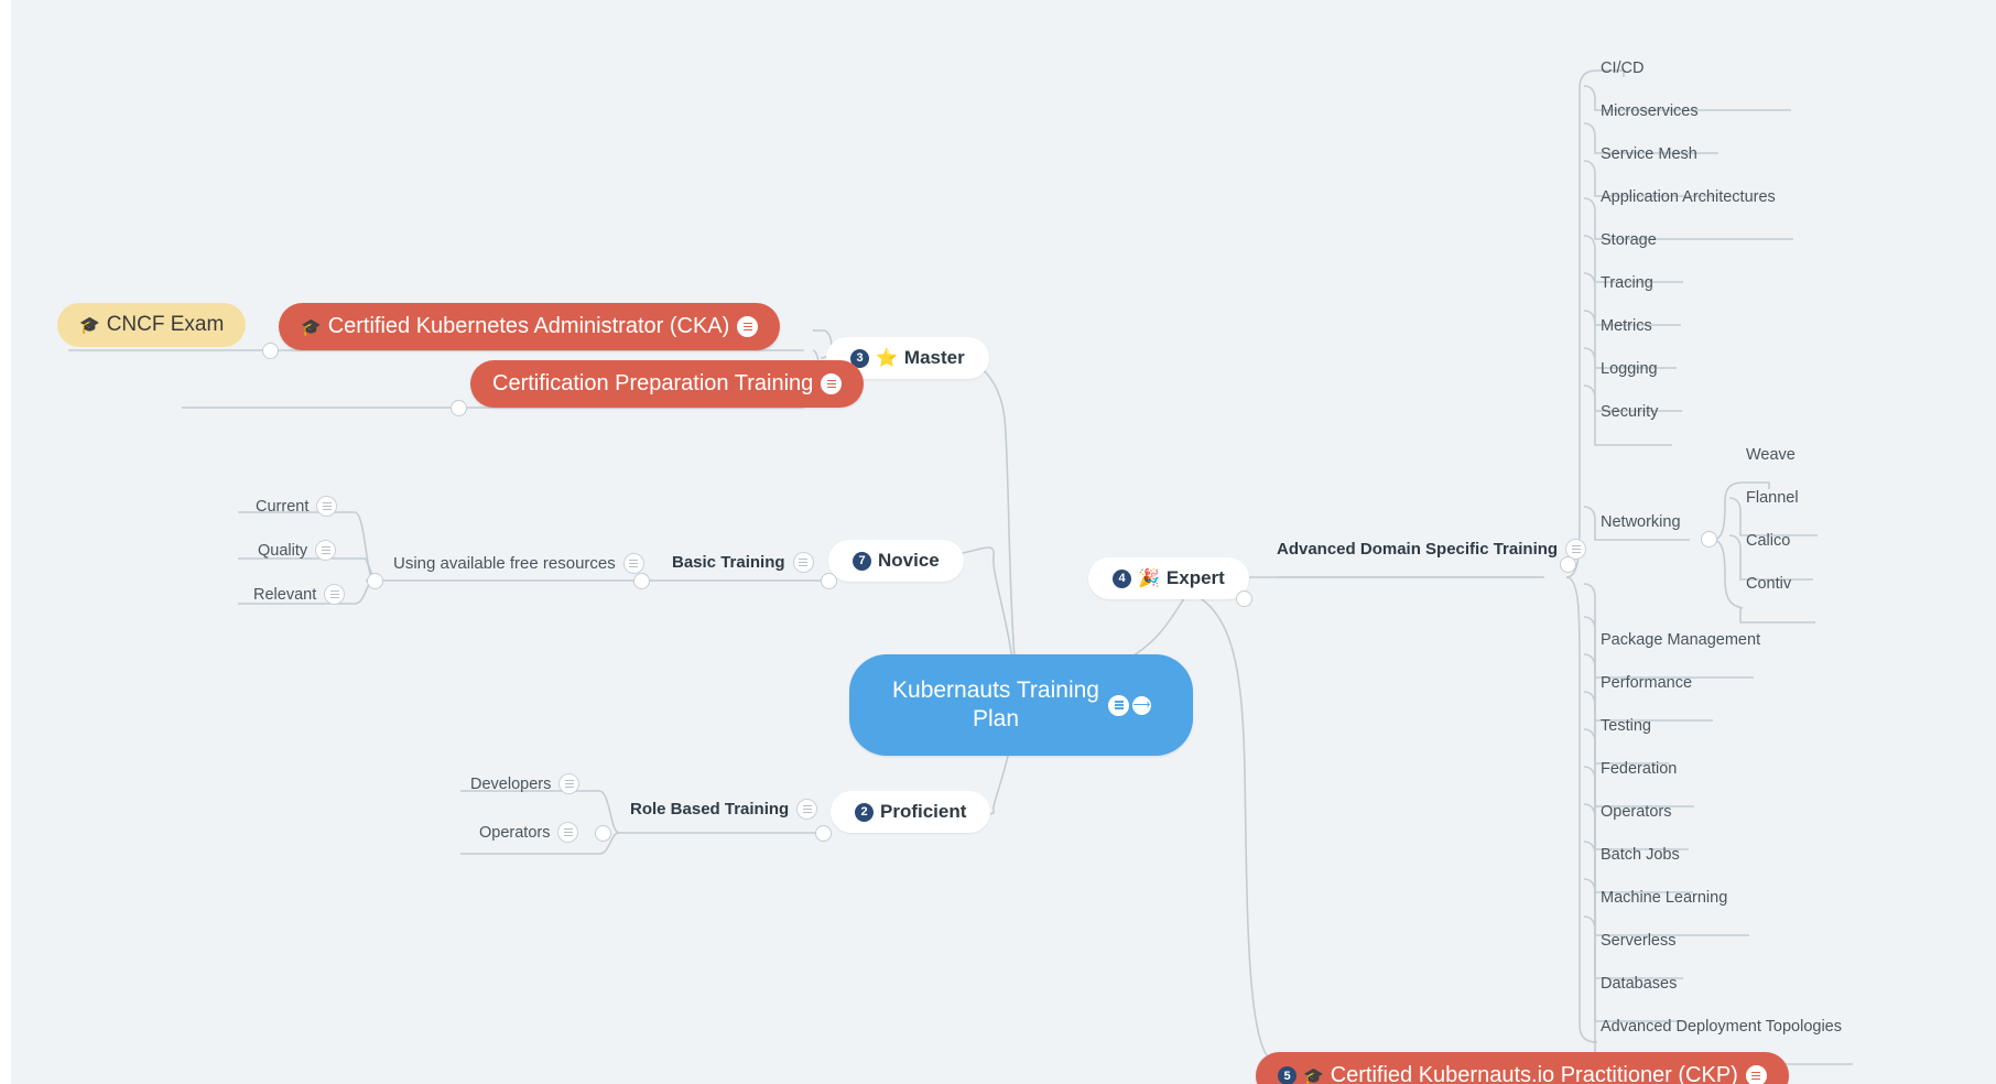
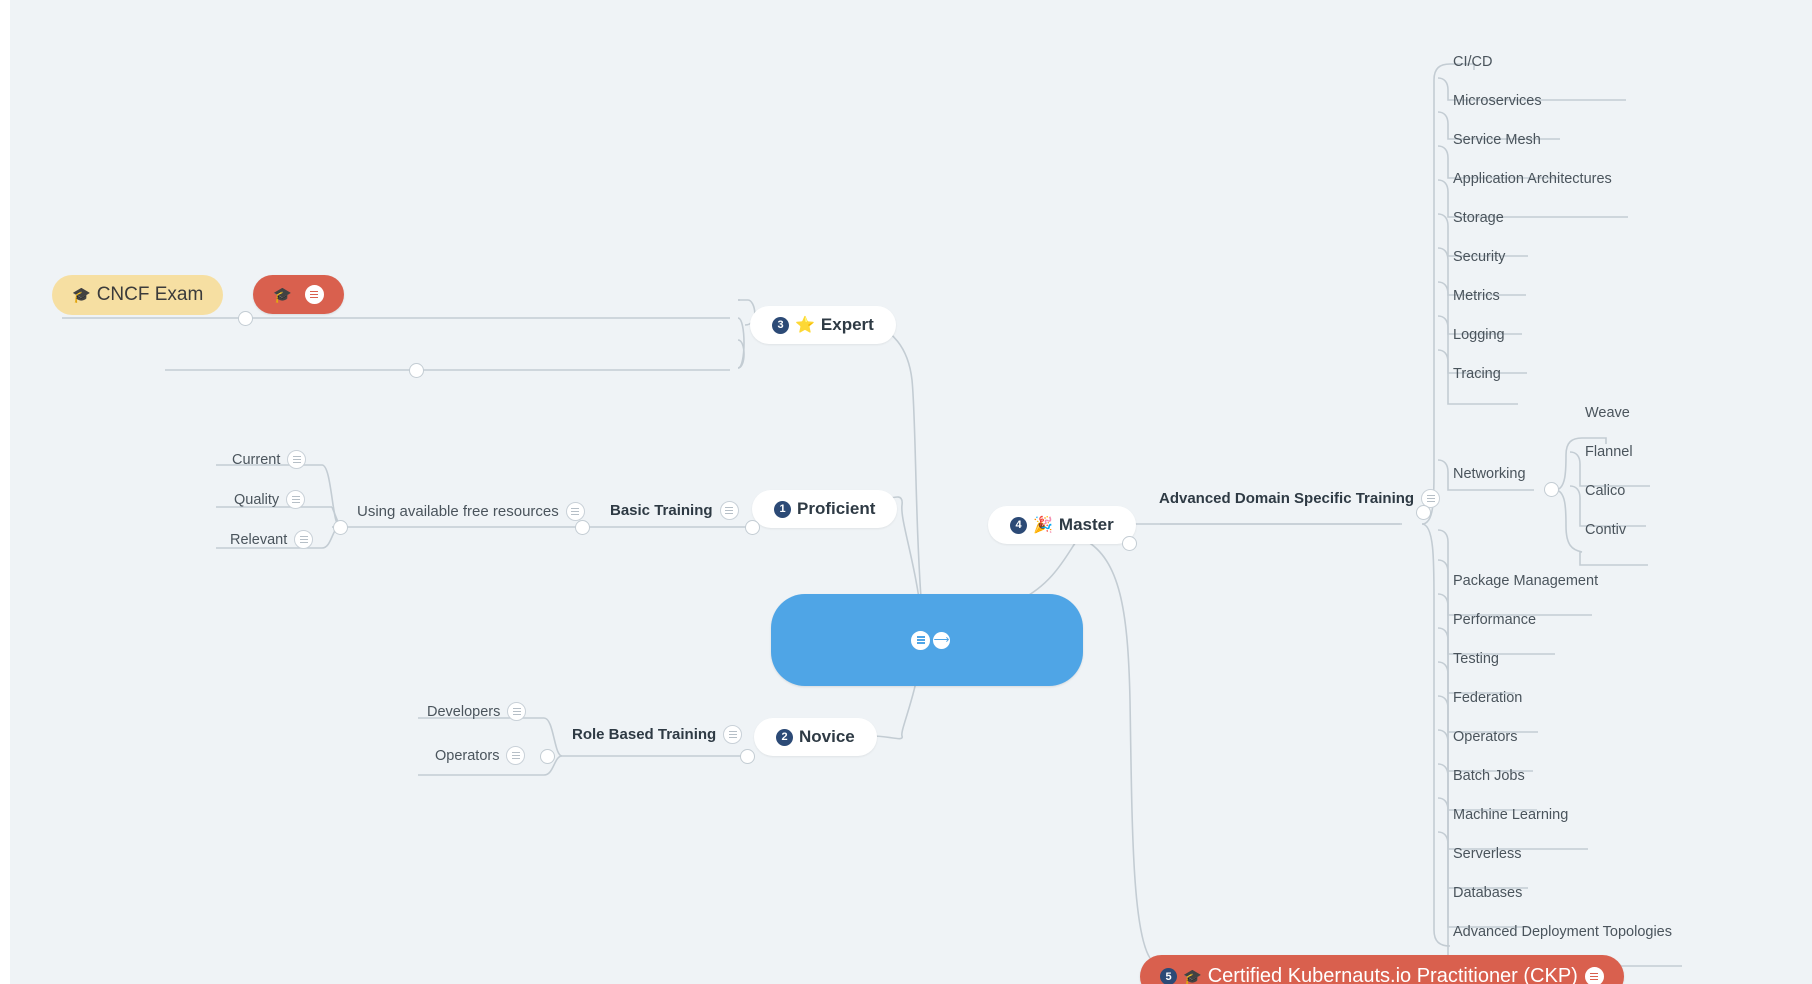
- Kubernauts Training Plan
  ⟶
- 7
+ 1
- Novice
+ Proficient
  2
- Proficient
+ Novice
  3
  ⭐
- Master
+ Expert
  4
  🎉
- Expert
+ Master
  5
  🎓
  Certified Kubernauts.io Practitioner (CKP)
  🎓
- Certified Kubernetes Administrator (CKA)
  🎓
  CNCF Exam
- Certification Preparation Training
  Basic Training
  Using available free resources
  Current
  Quality
  Relevant
  Role Based Training
  Developers
  Operators
  Advanced Domain Specific Training
  CI/CD
  Microservices
  Service Mesh
  Application Architectures
  Storage
- Tracing
+ Security
  Metrics
  Logging
- Security
+ Tracing
  Networking
  Weave
  Flannel
  Calico
  Contiv
  Package Management
  Performance
  Testing
  Federation
  Operators
  Batch Jobs
  Machine Learning
  Serverless
  Databases
  Advanced Deployment Topologies
